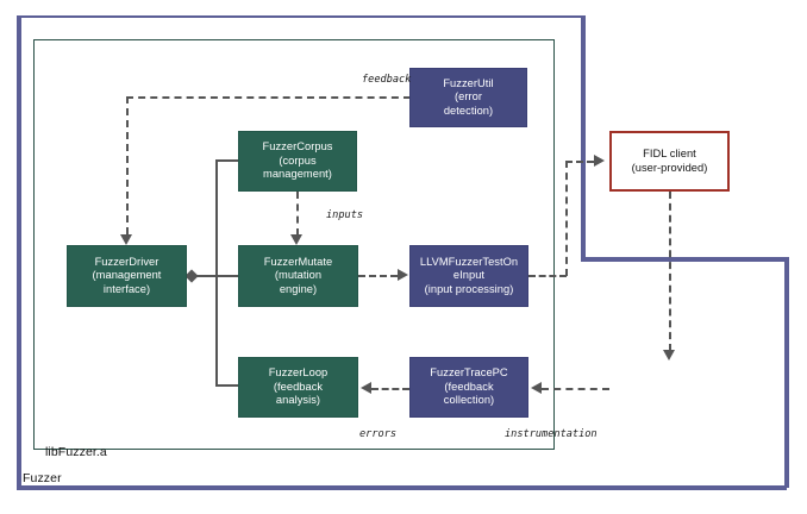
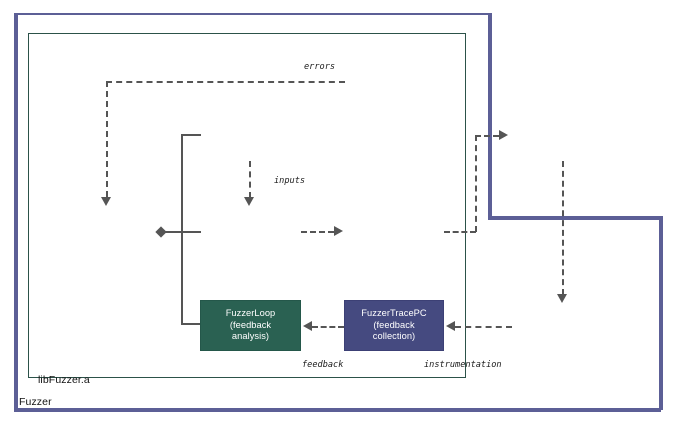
  Fuzzer
  libFuzzer.a
- feedback
+ errors
  inputs
  instrumentation
- errors
+ feedback
- FuzzerUtil
- (error
- detection)
- FuzzerCorpus
- (corpus
- management)
- FuzzerDriver
- (management
- interface)
- FuzzerMutate
- (mutation
- engine)
- LLVMFuzzerTestOn
- eInput
- (input processing)
  FuzzerLoop
  (feedback
  analysis)
  FuzzerTracePC
  (feedback
  collection)
- FIDL client
- (user-provided)
